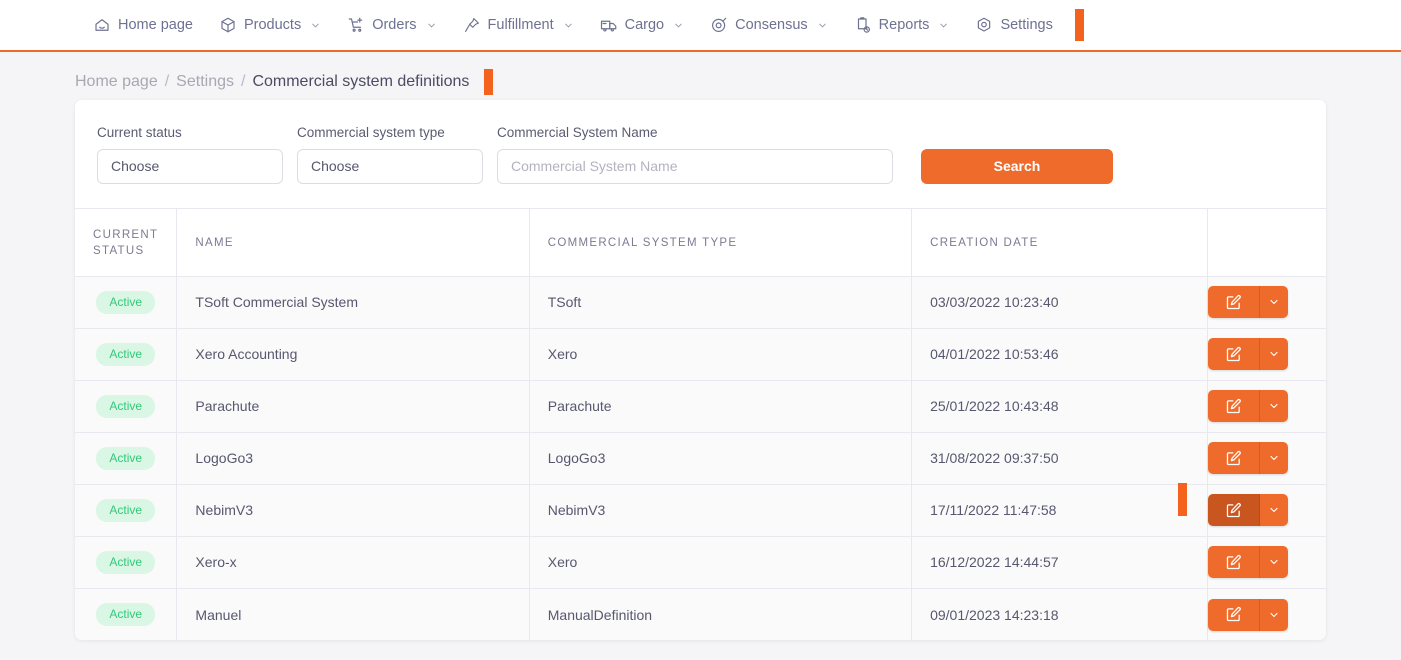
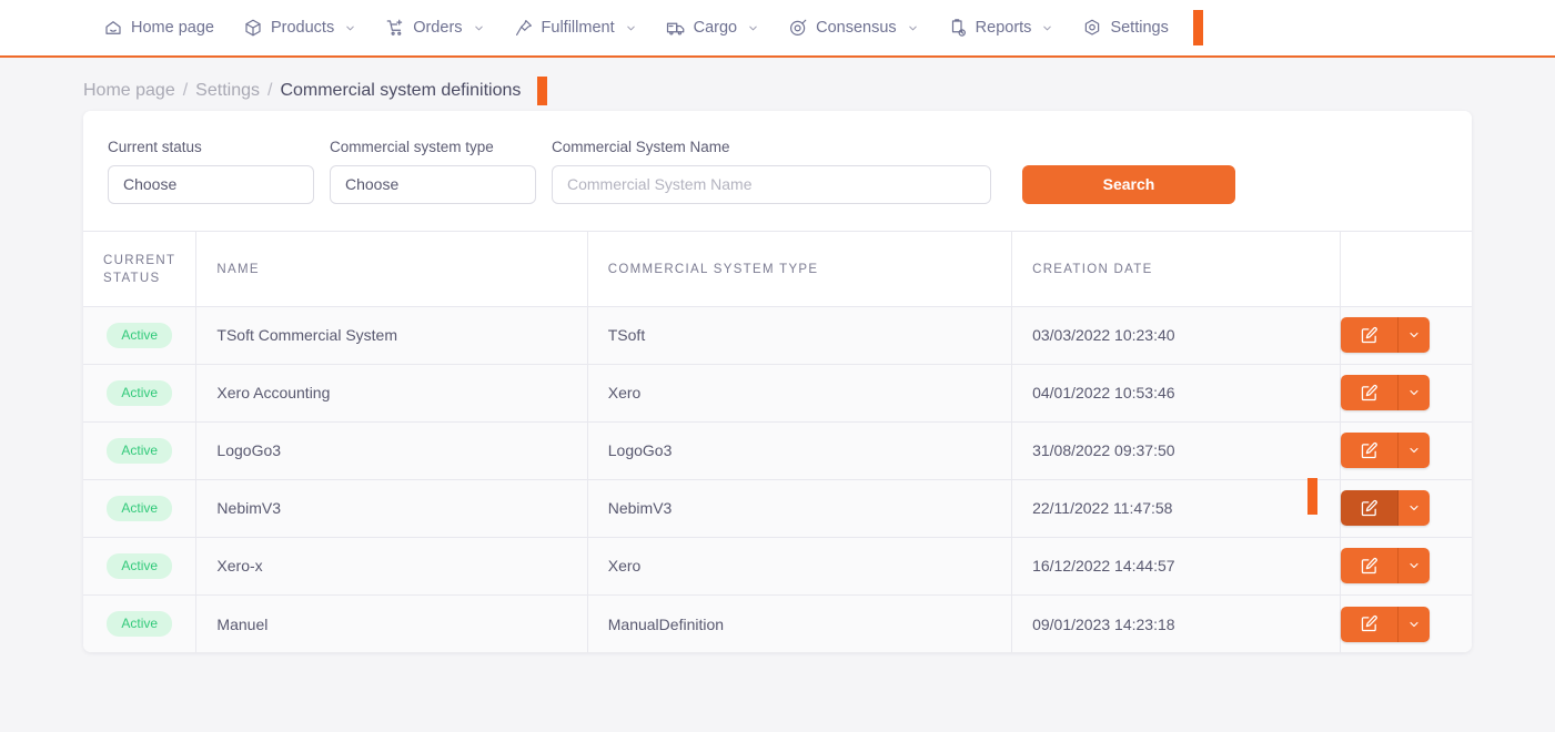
  Home page
  Products
  Orders
  Fulfillment
  Cargo
  Consensus
  Reports
  Settings
  Home page
  /
  Settings
  /
  Commercial system definitions
  Current status
  Choose
  Commercial system type
  Choose
  Commercial System Name
  Commercial System Name
  Search
  CURRENT STATUS	NAME	COMMERCIAL SYSTEM TYPE	CREATION DATE
  Active	TSoft Commercial System	TSoft	03/03/2022 10:23:40
  Active	Xero Accounting	Xero	04/01/2022 10:53:46
- Active	Parachute	Parachute	25/01/2022 10:43:48
  Active	LogoGo3	LogoGo3	31/08/2022 09:37:50
- Active	NebimV3	NebimV3	17/11/2022 11:47:58
+ Active	NebimV3	NebimV3	22/11/2022 11:47:58
  Active	Xero-x	Xero	16/12/2022 14:44:57
  Active	Manuel	ManualDefinition	09/01/2023 14:23:18
